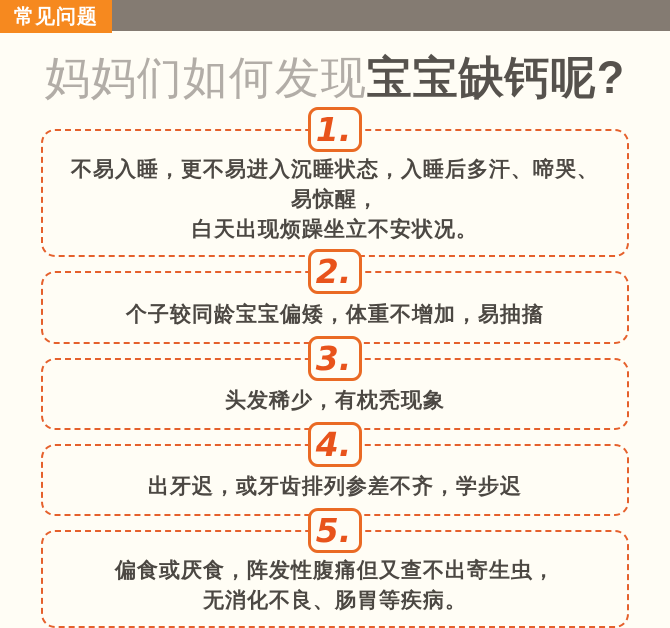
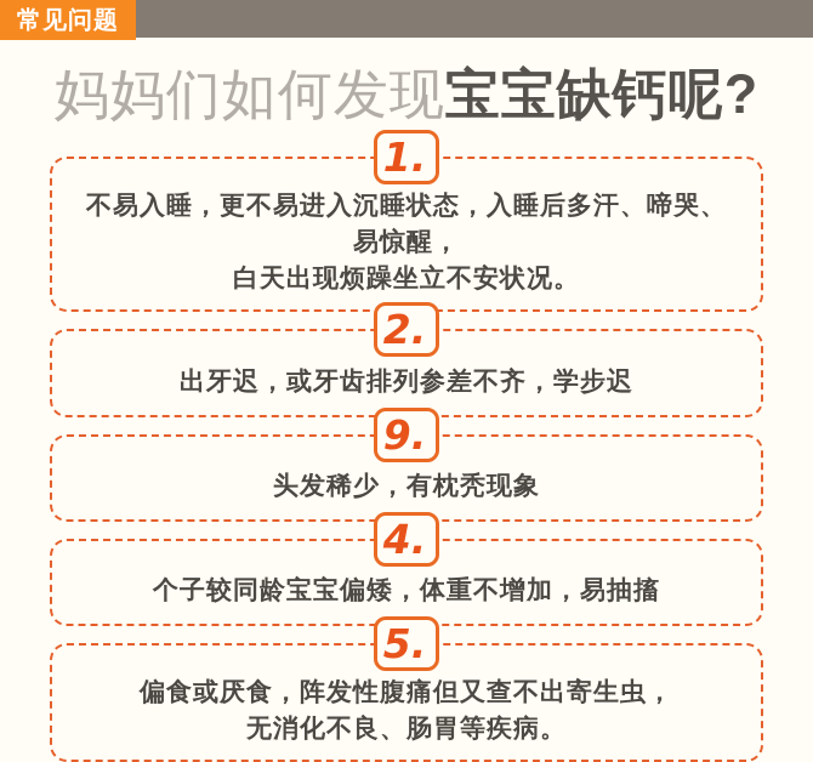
  常见问题
  妈妈们如何发现宝宝缺钙呢?
  1.
  不易入睡，更不易进入沉睡状态，入睡后多汗、啼哭、易惊醒，
  白天出现烦躁坐立不安状况。
  2.
- 个子较同龄宝宝偏矮，体重不增加，易抽搐
+ 出牙迟，或牙齿排列参差不齐，学步迟
- 3.
+ 9.
  头发稀少，有枕秃现象
  4.
- 出牙迟，或牙齿排列参差不齐，学步迟
+ 个子较同龄宝宝偏矮，体重不增加，易抽搐
  5.
  偏食或厌食，阵发性腹痛但又查不出寄生虫，
  无消化不良、肠胃等疾病。
